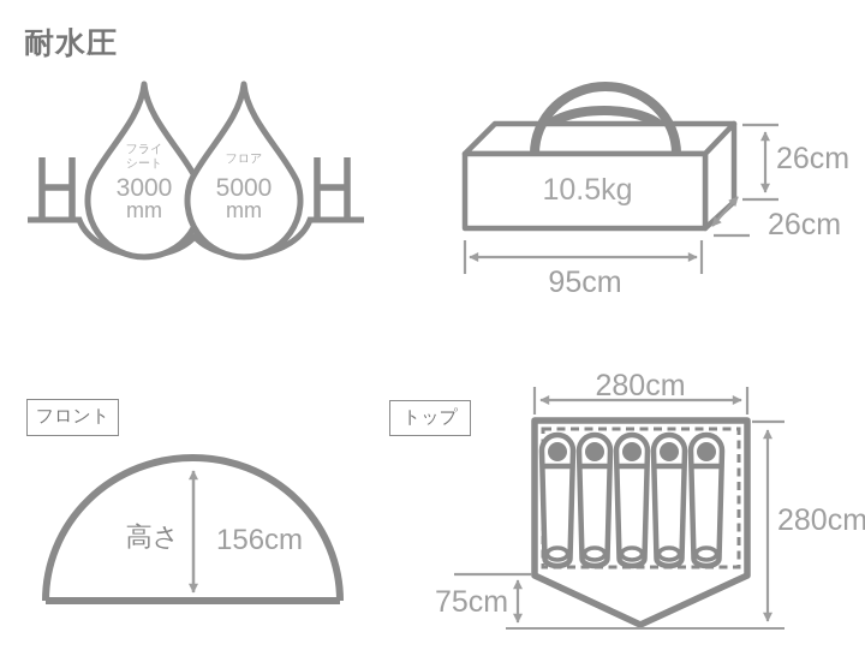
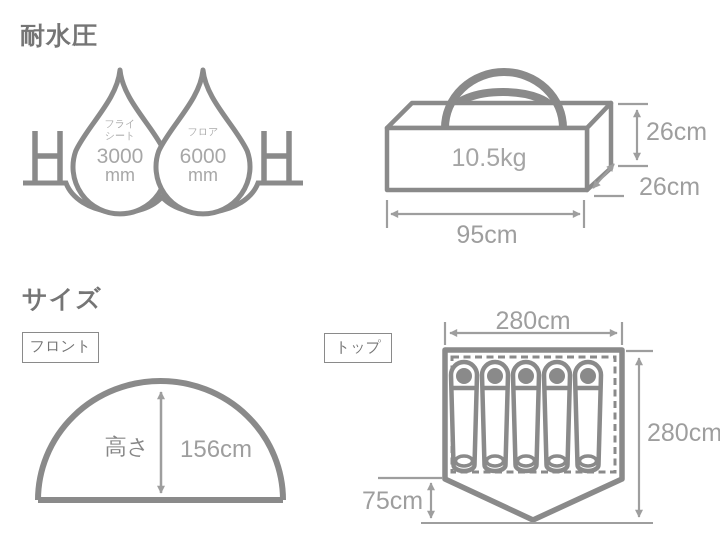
  耐水圧
  フライ
  シート
  3000
  mm
  フロア
- 5000
+ 6000
  mm
  10.5kg
  26cm
  26cm
  95cm
+ サイズ
  フロント
  高さ
  156cm
  トップ
  280cm
  280cm
  75cm
